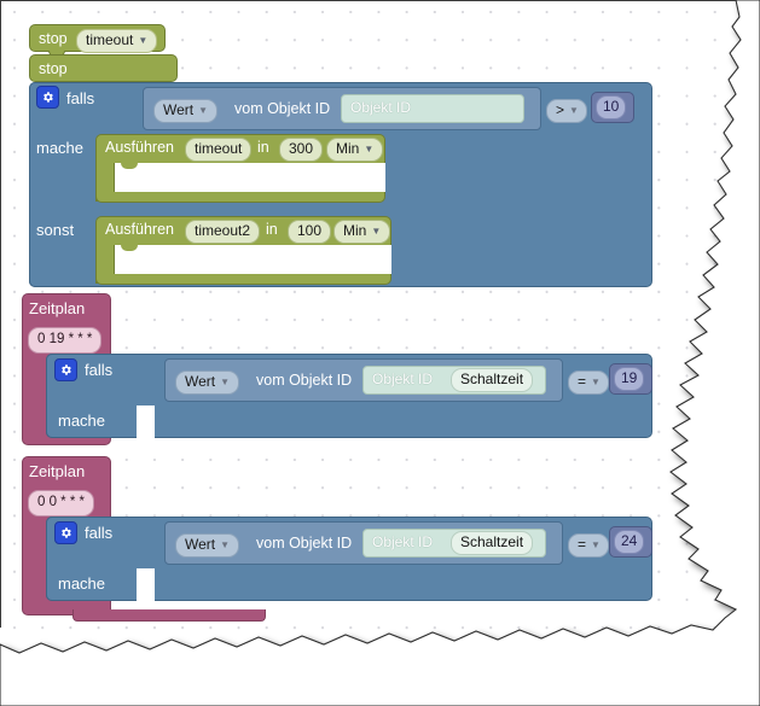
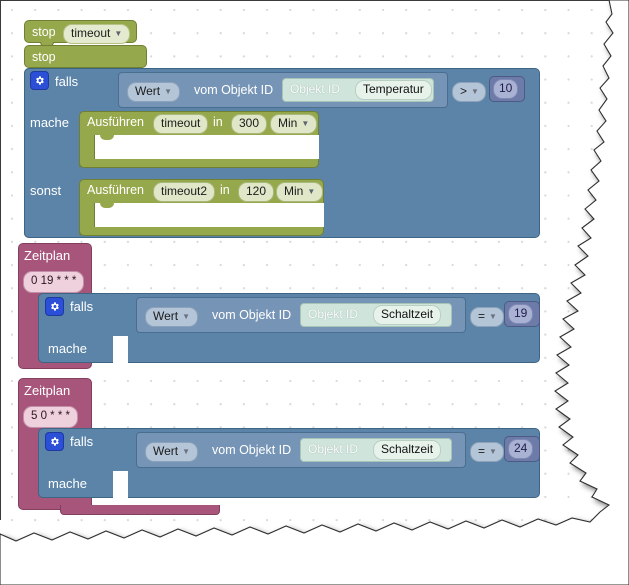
  stop
  timeout ▼
  stop
  falls
  mache
  sonst
  Wert ▼
  vom Objekt ID
  Objekt ID
+ Temperatur
  > ▼
  10
  Ausführen
  timeout
  in
  300
  Min ▼
  Ausführen
  timeout2
  in
- 100
+ 120
  Min ▼
  Zeitplan
  0 19 * * *
  falls
  mache
  Wert ▼
  vom Objekt ID
  Objekt ID
  Schaltzeit
  = ▼
  19
  Zeitplan
- 0 0 * * *
+ 5 0 * * *
  falls
  mache
  Wert ▼
  vom Objekt ID
  Objekt ID
  Schaltzeit
  = ▼
  24
